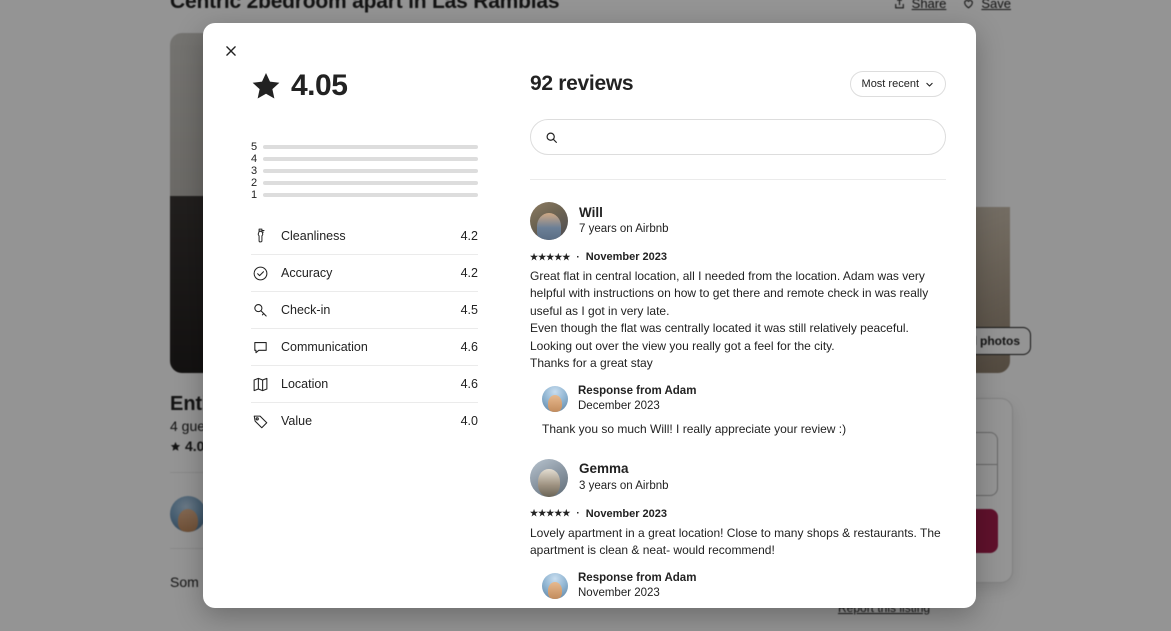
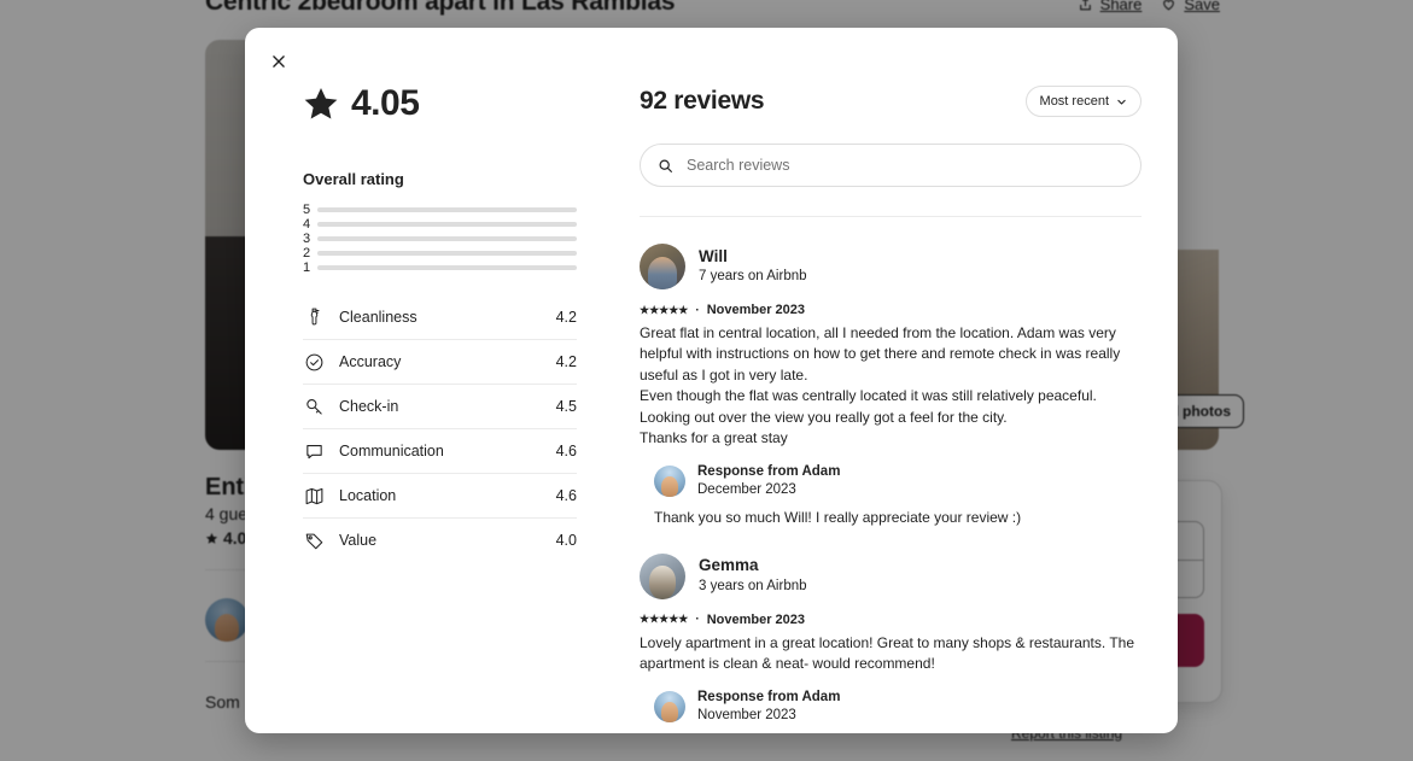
  Centric 2bedroom apart in Las Ramblas
  Share
  Save
  4 gue
  4.0
  Som
  Report this listing
  4.05
+ Overall rating
  5
  4
  3
  2
  1
  Cleanliness
  4.2
  Accuracy
  4.2
  Check-in
  4.5
  Communication
  4.6
  Location
  4.6
  Value
  4.0
  92 reviews
  Most recent
+ Search reviews
  Will
  7 years on Airbnb
  ★★★★★
  ·
  November 2023
  Great flat in central location, all I needed from the location. Adam was very helpful with instructions on how to get there and remote check in was really useful as I got in very late.
  Even though the flat was centrally located it was still relatively peaceful. Looking out over the view you really got a feel for the city.
  Thanks for a great stay
  Response from Adam
  December 2023
  Thank you so much Will! I really appreciate your review :)
  Gemma
  3 years on Airbnb
  ★★★★★
  ·
  November 2023
- Lovely apartment in a great location! Close to many shops & restaurants. The apartment is clean & neat- would recommend!
+ Lovely apartment in a great location! Great to many shops & restaurants. The apartment is clean & neat- would recommend!
  Response from Adam
  November 2023
